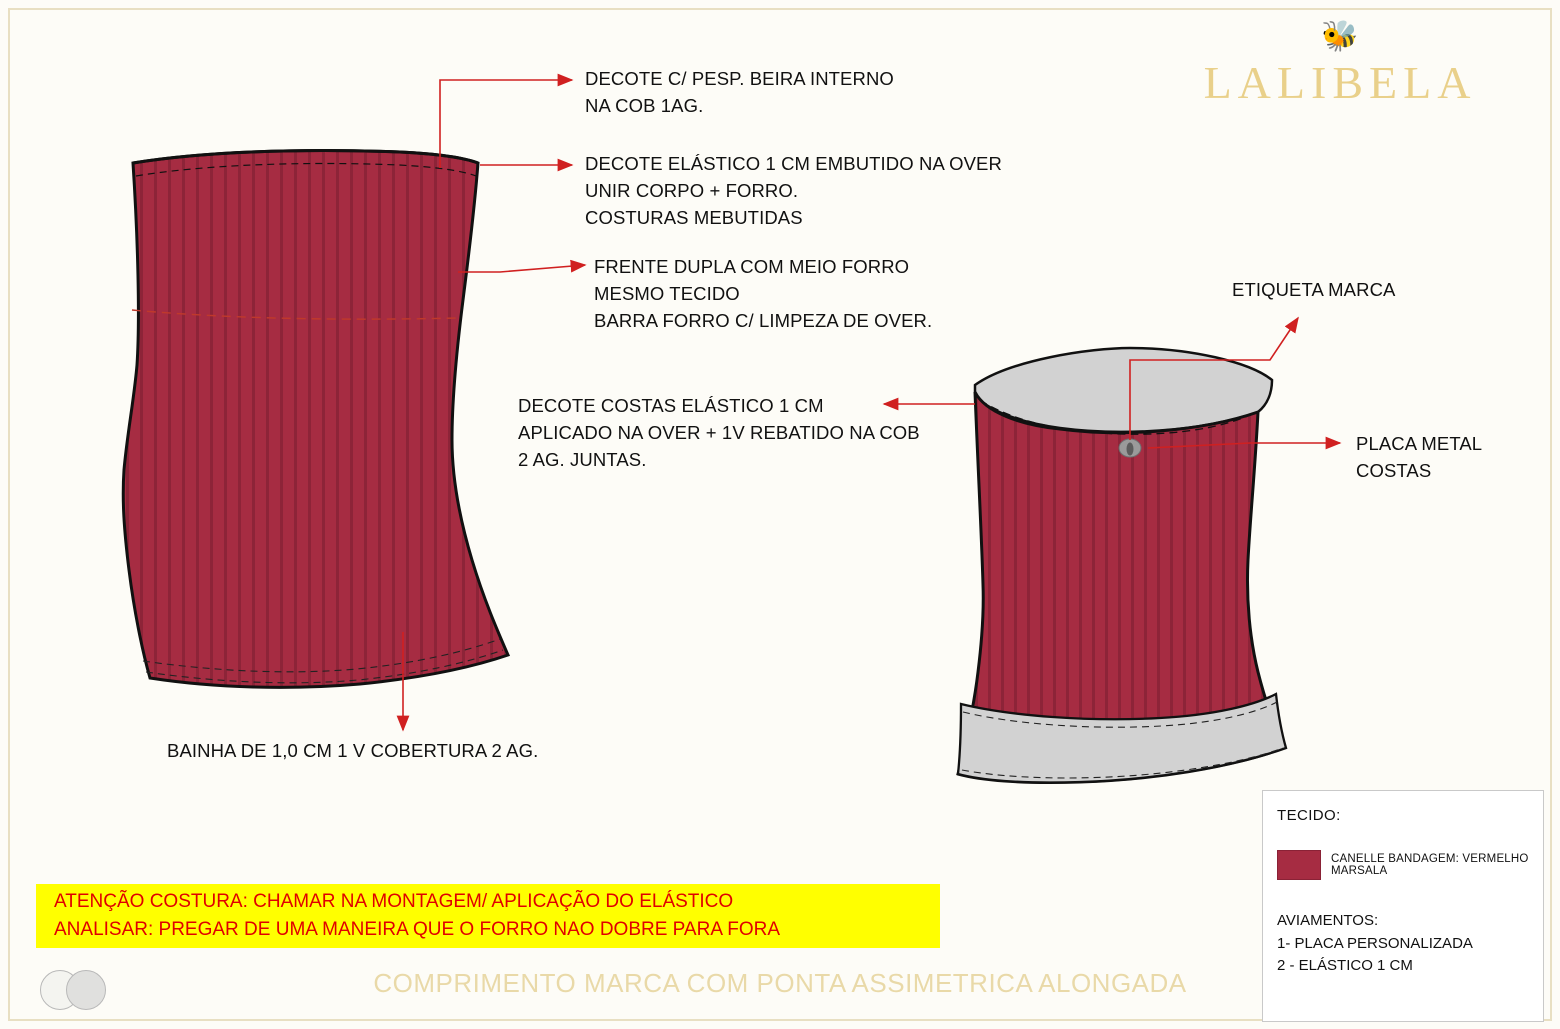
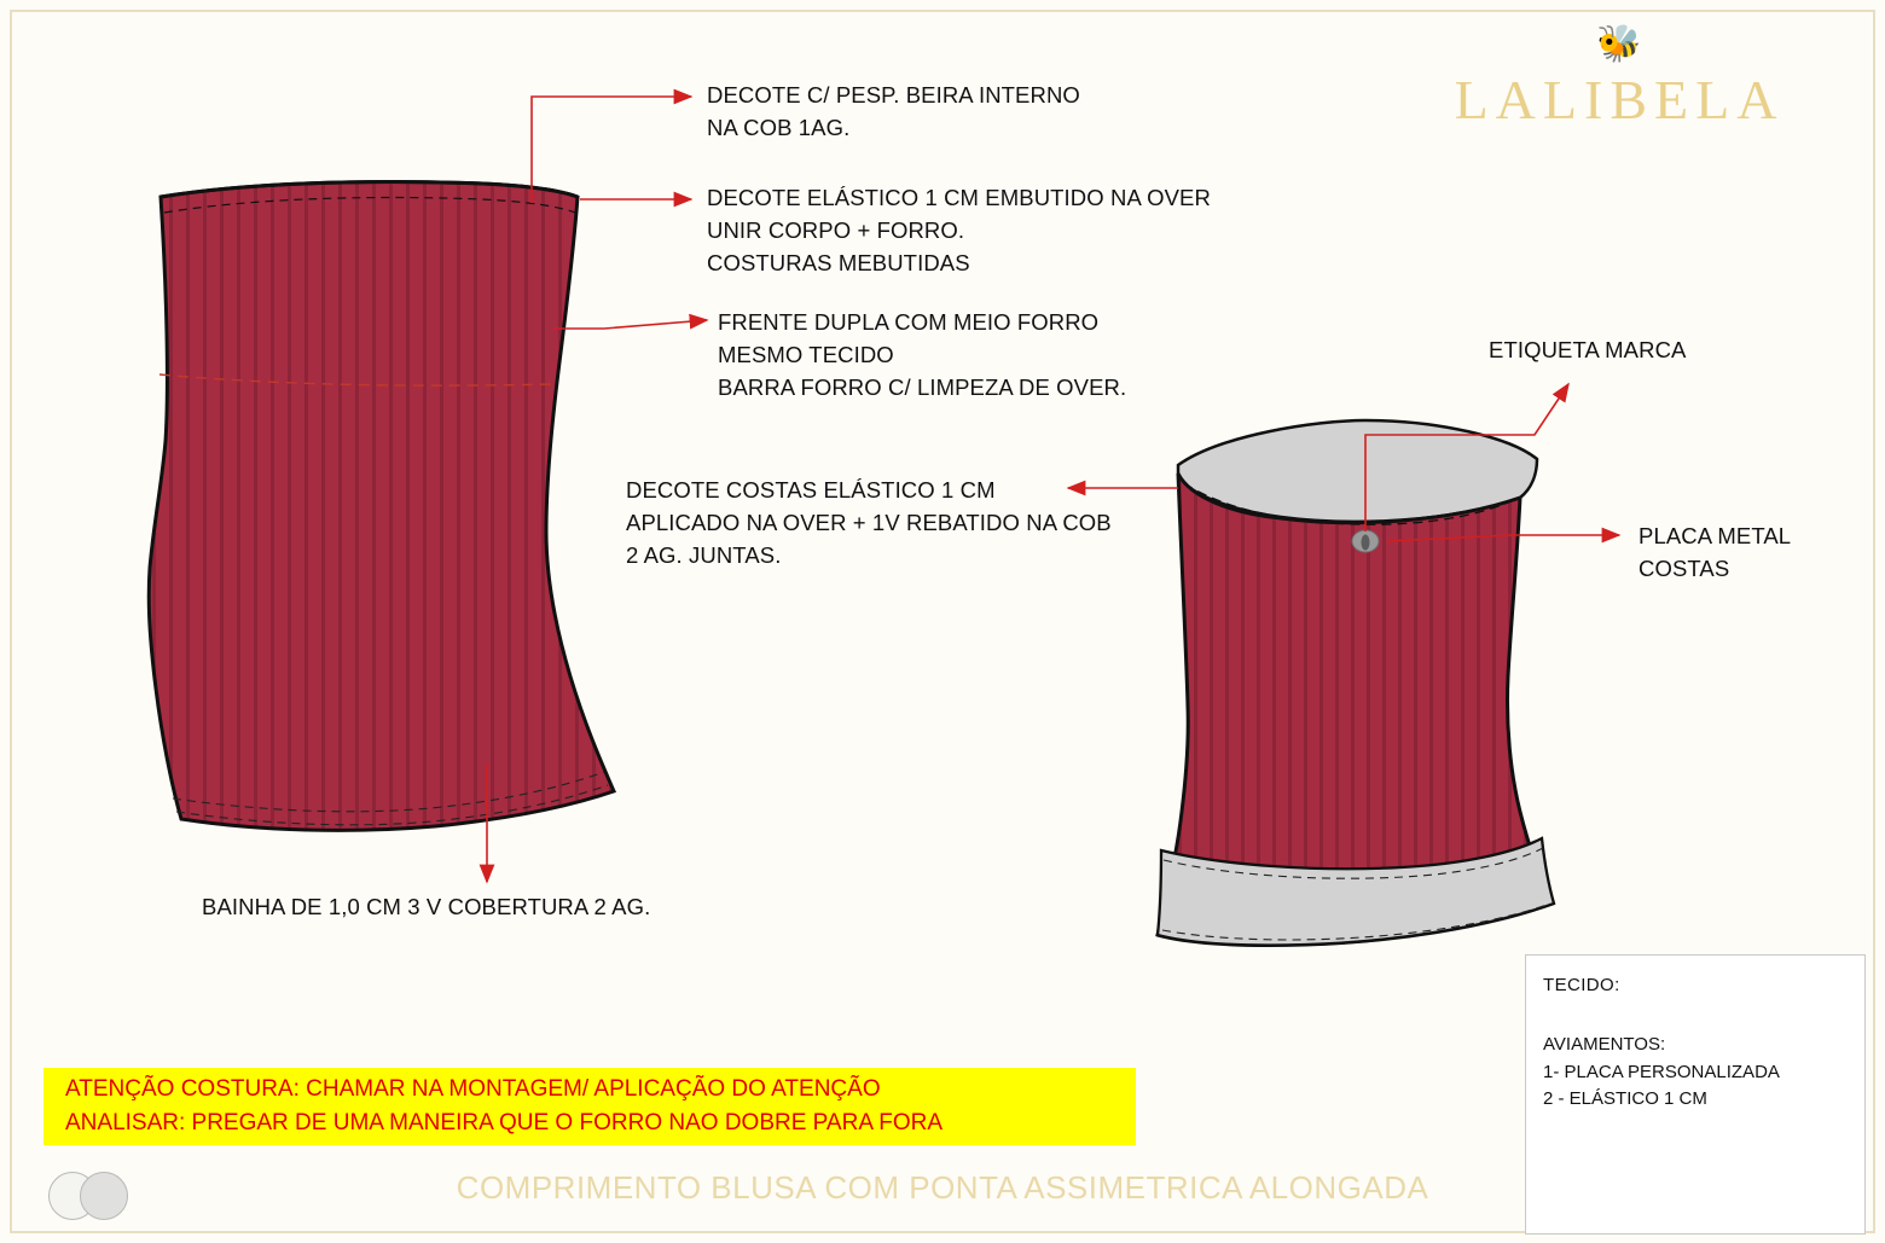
  🐝
  LALIBELA
  DECOTE C/ PESP. BEIRA INTERNO
  NA COB 1AG.
  DECOTE ELÁSTICO 1 CM EMBUTIDO NA OVER
  UNIR CORPO + FORRO.
  COSTURAS MEBUTIDAS
  FRENTE DUPLA COM MEIO FORRO
  MESMO TECIDO
  BARRA FORRO C/ LIMPEZA DE OVER.
  DECOTE COSTAS ELÁSTICO 1 CM
  APLICADO NA OVER + 1V REBATIDO NA COB
  2 AG. JUNTAS.
- BAINHA DE 1,0 CM 1 V COBERTURA 2 AG.
+ BAINHA DE 1,0 CM 3 V COBERTURA 2 AG.
  ETIQUETA MARCA
  PLACA METAL
  COSTAS
- ATENÇÃO COSTURA: CHAMAR NA MONTAGEM/ APLICAÇÃO DO ELÁSTICO
+ ATENÇÃO COSTURA: CHAMAR NA MONTAGEM/ APLICAÇÃO DO ATENÇÃO
  ANALISAR: PREGAR DE UMA MANEIRA QUE O FORRO NAO DOBRE PARA FORA
  TECIDO:
- CANELLE BANDAGEM: VERMELHO MARSALA
  AVIAMENTOS:
  1- PLACA PERSONALIZADA
  2 - ELÁSTICO 1 CM
- COMPRIMENTO MARCA COM PONTA ASSIMETRICA ALONGADA
+ COMPRIMENTO BLUSA COM PONTA ASSIMETRICA ALONGADA
